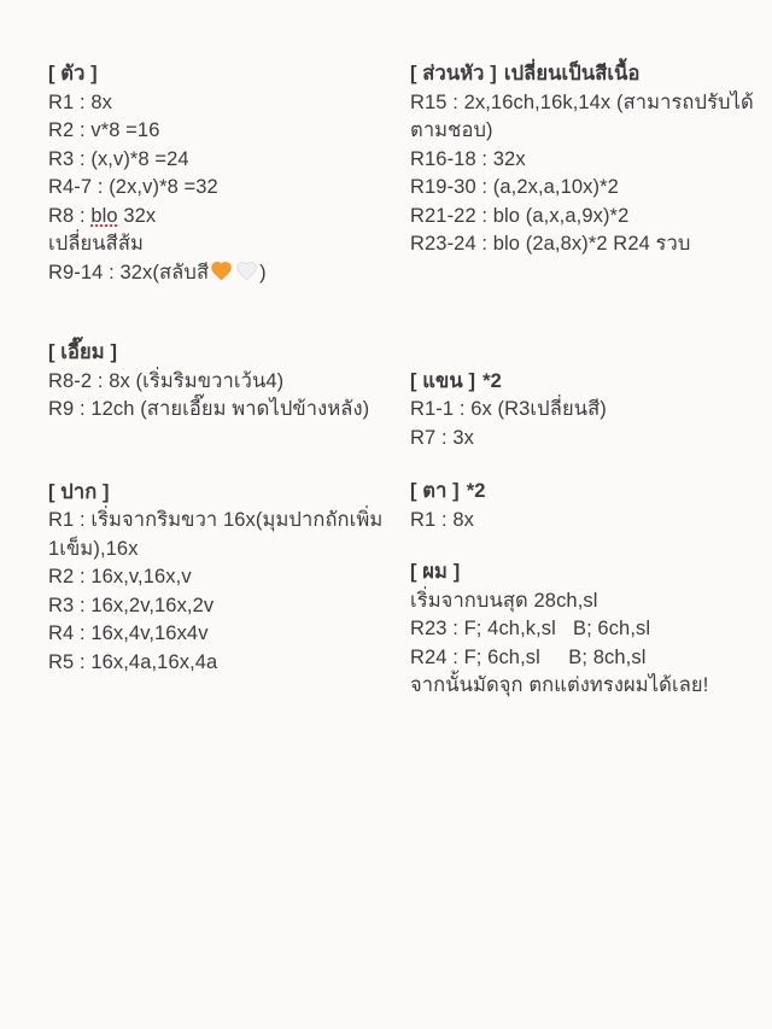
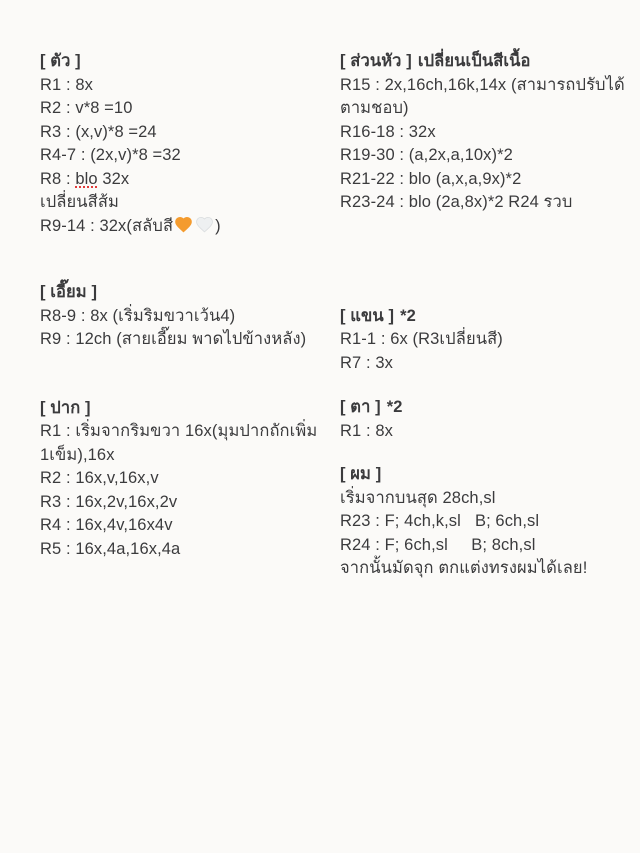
  [ ตัว ]
  R1 : 8x
- R2 : v*8 =16
+ R2 : v*8 =10
  R3 : (x,v)*8 =24
  R4-7 : (2x,v)*8 =32
  R8 : blo 32x
  เปลี่ยนสีส้ม
  R9-14 : 32x(สลับสี )
  [ เอี๊ยม ]
- R8-2 : 8x (เริ่มริมขวาเว้น4)
+ R8-9 : 8x (เริ่มริมขวาเว้น4)
  R9 : 12ch (สายเอี๊ยม พาดไปข้างหลัง)
  [ ปาก ]
  R1 : เริ่มจากริมขวา 16x(มุมปากถักเพิ่ม 1เข็ม),16x
  R2 : 16x,v,16x,v
  R3 : 16x,2v,16x,2v
  R4 : 16x,4v,16x4v
  R5 : 16x,4a,16x,4a
  [ ส่วนหัว ] เปลี่ยนเป็นสีเนื้อ
  R15 : 2x,16ch,16k,14x (สามารถปรับได้ตามชอบ)
  R16-18 : 32x
  R19-30 : (a,2x,a,10x)*2
  R21-22 : blo (a,x,a,9x)*2
  R23-24 : blo (2a,8x)*2 R24 รวบ
  [ แขน ] *2
  R1-1 : 6x (R3เปลี่ยนสี)
  R7 : 3x
  [ ตา ] *2
  R1 : 8x
  [ ผม ]
  เริ่มจากบนสุด 28ch,sl
  R23 : F; 4ch,k,sl B; 6ch,sl
  R24 : F; 6ch,sl B; 8ch,sl
  จากนั้นมัดจุก ตกแต่งทรงผมได้เลย!
